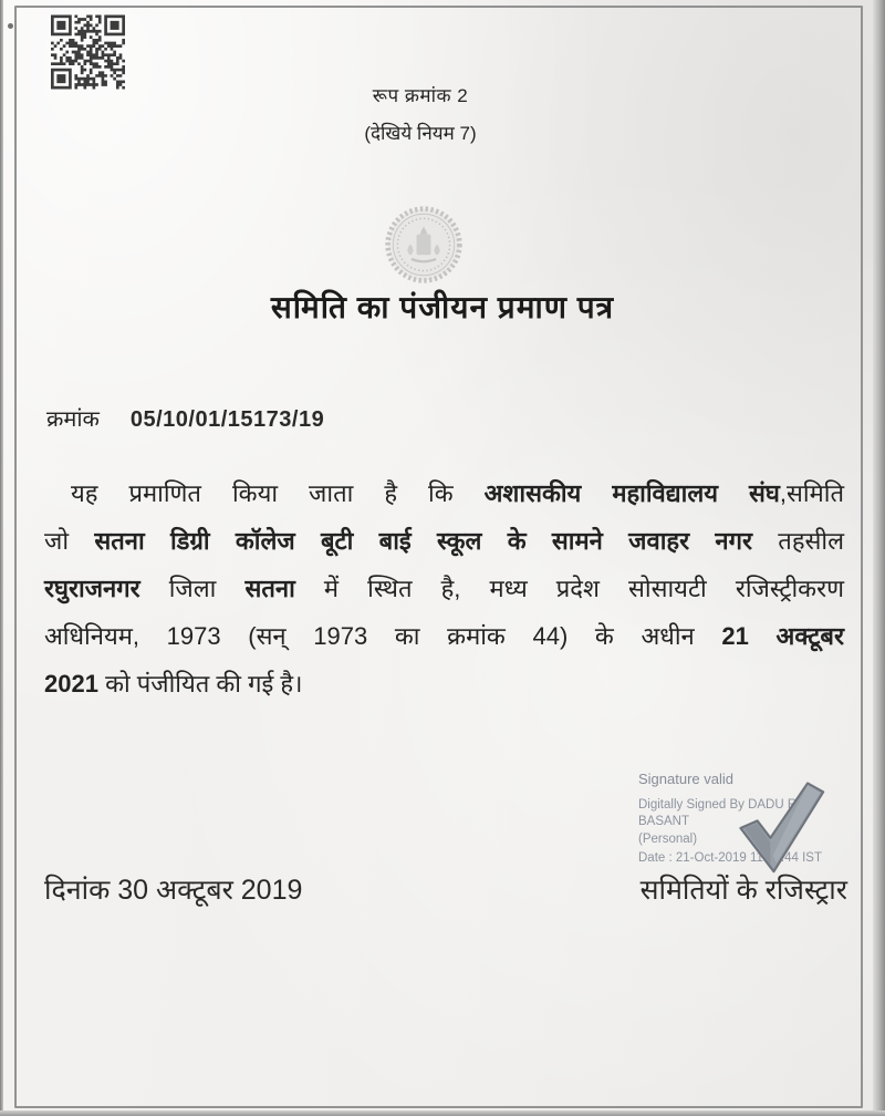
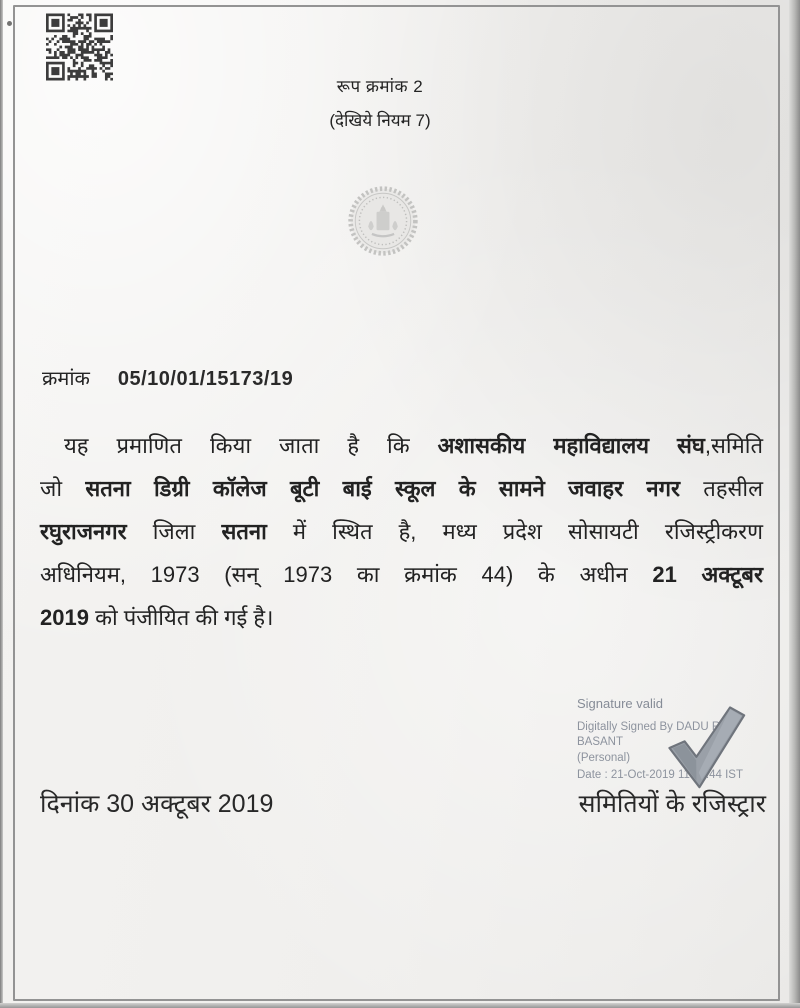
  रूप क्रमांक 2
  (देखिये नियम 7)
- समिति का पंजीयन प्रमाण पत्र
  क्रमांक 05/10/01/15173/19
  यह प्रमाणित किया जाता है कि अशासकीय महाविद्यालय संघ,समिति
  जो सतना डिग्री कॉलेज बूटी बाई स्कूल के सामने जवाहर नगर तहसील
  रघुराजनगर जिला सतना में स्थित है, मध्य प्रदेश सोसायटी रजिस्ट्रीकरण
  अधिनियम, 1973 (सन् 1973 का क्रमांक 44) के अधीन 21 अक्टूबर
- 2021 को पंजीयित की गई है।
+ 2019 को पंजीयित की गई है।
  Signature valid
  Digitally Signed By DADU BASANT
  (Personal)
  Date : 21-Oct-2019 1144 IST
  दिनांक 30 अक्टूबर 2019
  समितियों के रजिस्ट्रार
